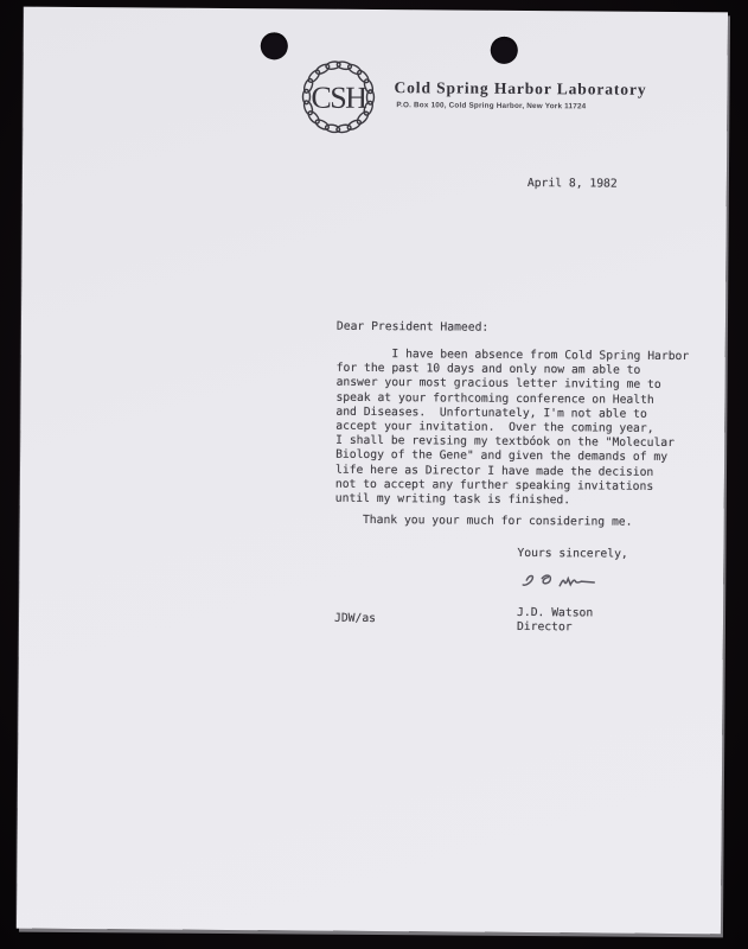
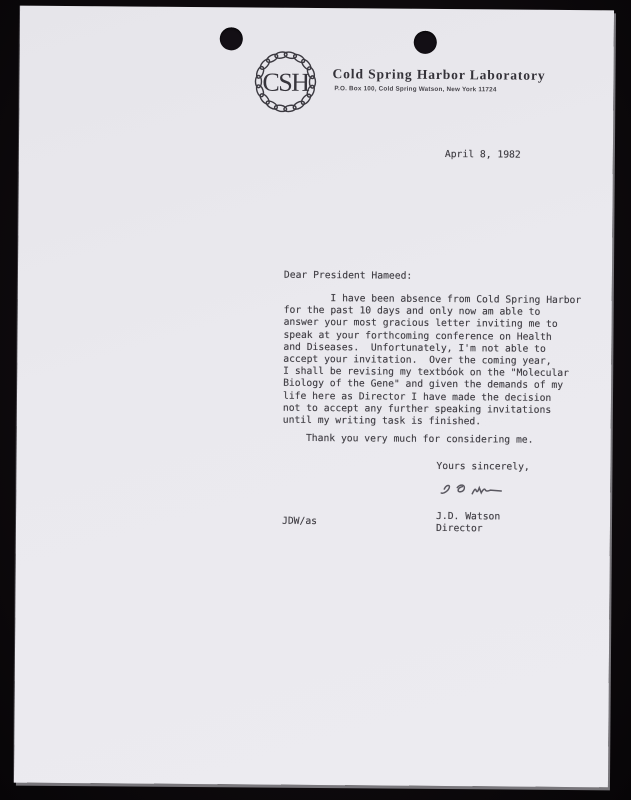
  CSH
  Cold Spring Harbor Laboratory
- P.O. Box 100, Cold Spring Harbor, New York 11724
+ P.O. Box 100, Cold Spring Watson, New York 11724
  April 8, 1982
  Dear President Hameed:
  I have been absence from Cold Spring Harbor
  for the past 10 days and only now am able to
  answer your most gracious letter inviting me to
  speak at your forthcoming conference on Health
  and Diseases. Unfortunately, I'm not able to
  accept your invitation. Over the coming year,
  I shall be revising my textbóok on the "Molecular
  Biology of the Gene" and given the demands of my
  life here as Director I have made the decision
  not to accept any further speaking invitations
  until my writing task is finished.
- Thank you your much for considering me.
+ Thank you very much for considering me.
  Yours sincerely,
  J.D. Watson
  Director
  JDW/as
